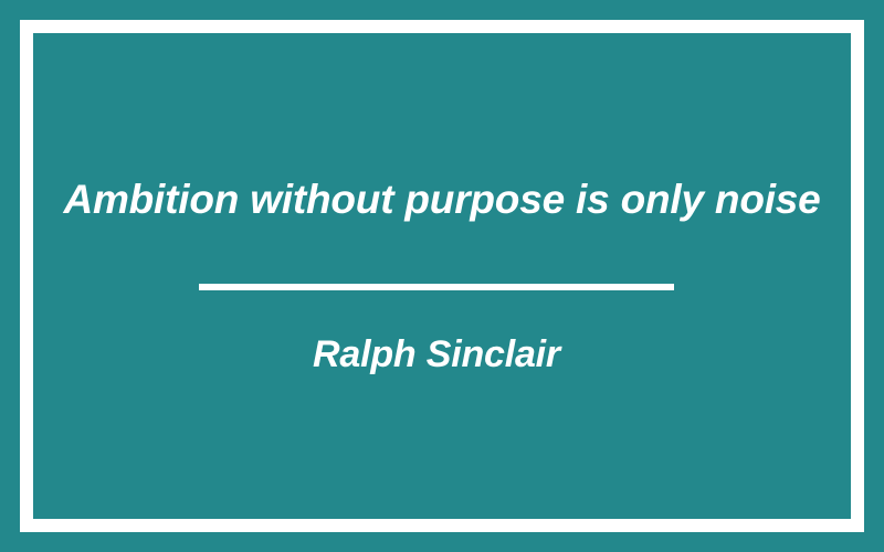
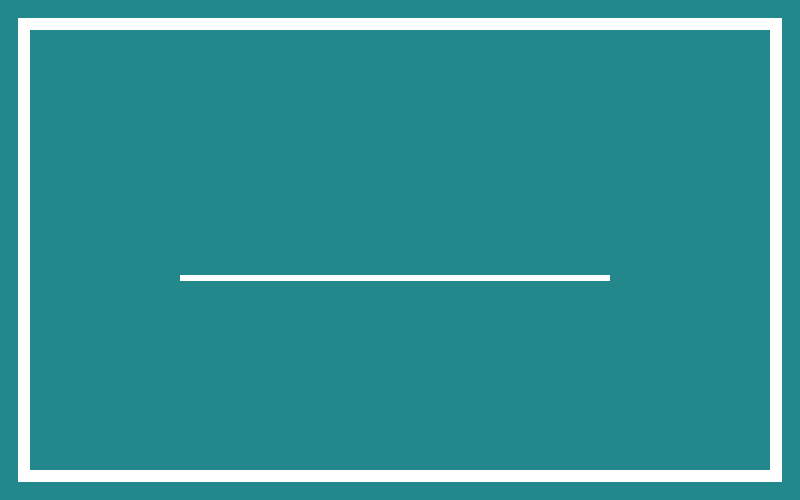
- Ambition without purpose is only noise
- Ralph Sinclair
